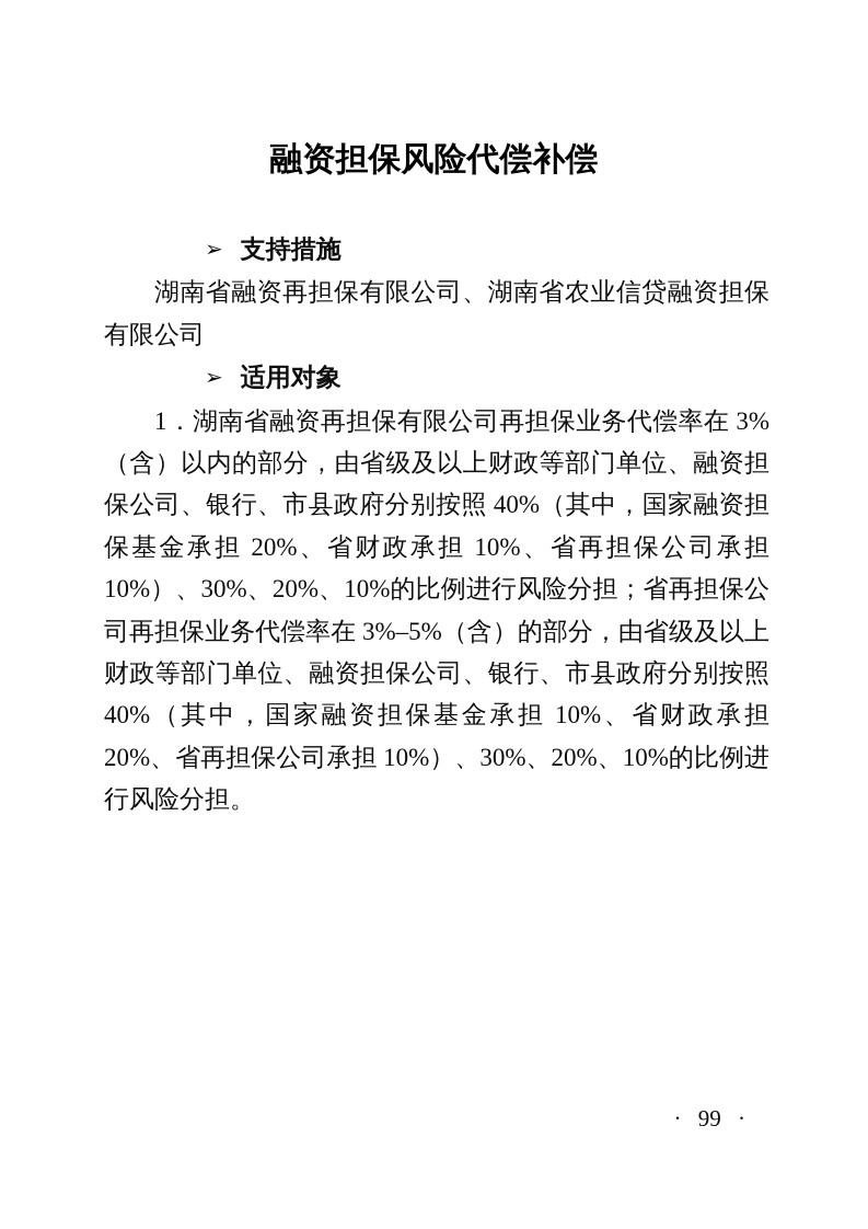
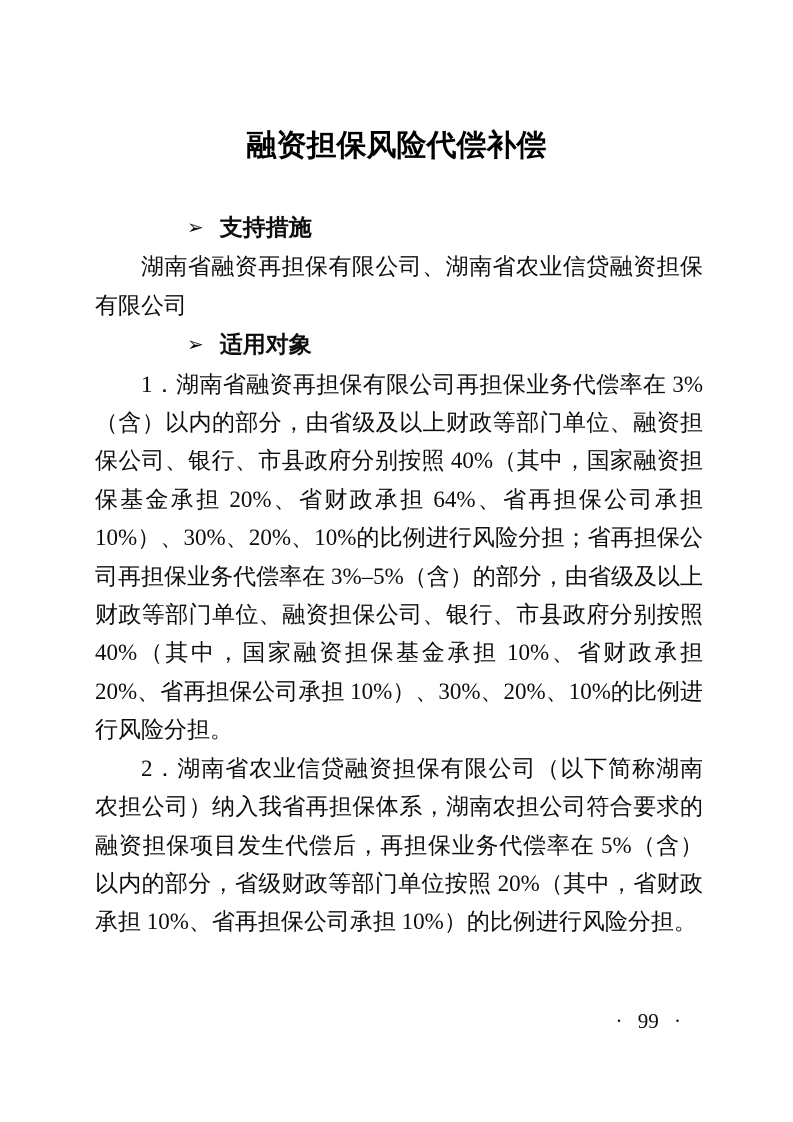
  融资担保风险代偿补偿
  ➢ 支持措施
  湖南省融资再担保有限公司、湖南省农业信贷融资担保有限公司
  ➢ 适用对象
- 1．湖南省融资再担保有限公司再担保业务代偿率在 3%（含）以内的部分，由省级及以上财政等部门单位、融资担保公司、银行、市县政府分别按照 40%（其中，国家融资担保基金承担 20%、省财政承担 10%、省再担保公司承担 10%）、30%、20%、10%的比例进行风险分担；省再担保公司再担保业务代偿率在 3%–5%（含）的部分，由省级及以上财政等部门单位、融资担保公司、银行、市县政府分别按照 40%（其中，国家融资担保基金承担 10%、省财政承担 20%、省再担保公司承担 10%）、30%、20%、10%的比例进行风险分担。
+ 1．湖南省融资再担保有限公司再担保业务代偿率在 3%（含）以内的部分，由省级及以上财政等部门单位、融资担保公司、银行、市县政府分别按照 40%（其中，国家融资担保基金承担 20%、省财政承担 64%、省再担保公司承担 10%）、30%、20%、10%的比例进行风险分担；省再担保公司再担保业务代偿率在 3%–5%（含）的部分，由省级及以上财政等部门单位、融资担保公司、银行、市县政府分别按照 40%（其中，国家融资担保基金承担 10%、省财政承担 20%、省再担保公司承担 10%）、30%、20%、10%的比例进行风险分担。
+ 2．湖南省农业信贷融资担保有限公司（以下简称湖南农担公司）纳入我省再担保体系，湖南农担公司符合要求的融资担保项目发生代偿后，再担保业务代偿率在 5%（含）以内的部分，省级财政等部门单位按照 20%（其中，省财政承担 10%、省再担保公司承担 10%）的比例进行风险分担。
  · 99 ·
